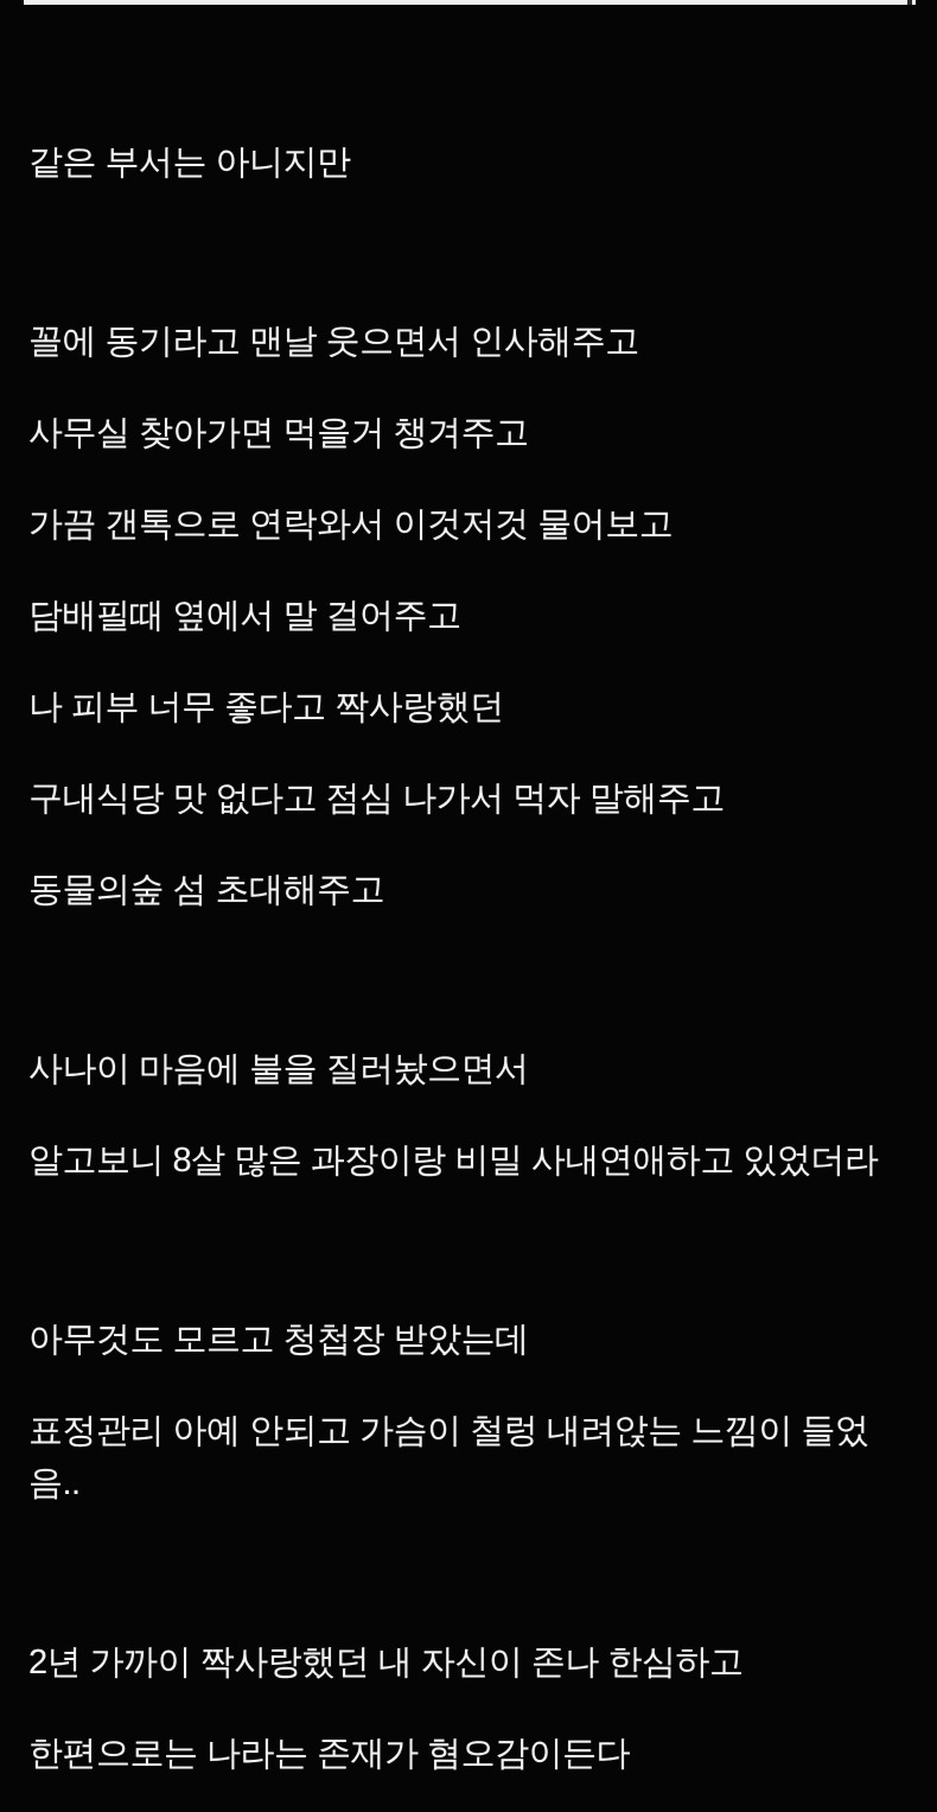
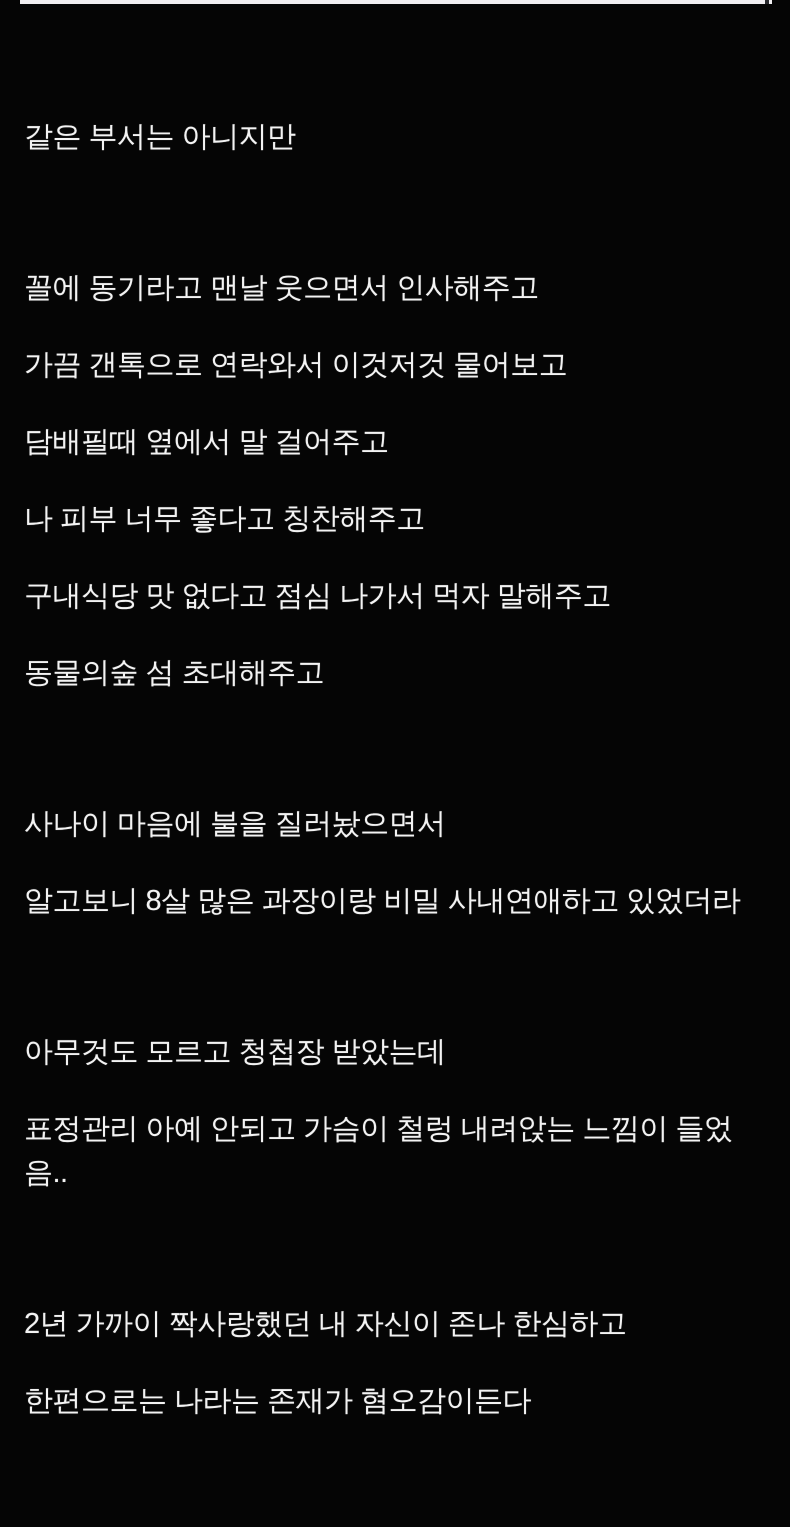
  같은 부서는 아니지만
  꼴에 동기라고 맨날 웃으면서 인사해주고
- 사무실 찾아가면 먹을거 챙겨주고
  가끔 갠톡으로 연락와서 이것저것 물어보고
  담배필때 옆에서 말 걸어주고
- 나 피부 너무 좋다고 짝사랑했던
+ 나 피부 너무 좋다고 칭찬해주고
  구내식당 맛 없다고 점심 나가서 먹자 말해주고
  동물의숲 섬 초대해주고
  사나이 마음에 불을 질러놨으면서
  알고보니 8살 많은 과장이랑 비밀 사내연애하고 있었더라
  아무것도 모르고 청첩장 받았는데
  표정관리 아예 안되고 가슴이 철렁 내려앉는 느낌이 들었음..
  2년 가까이 짝사랑했던 내 자신이 존나 한심하고
  한편으로는 나라는 존재가 혐오감이든다
